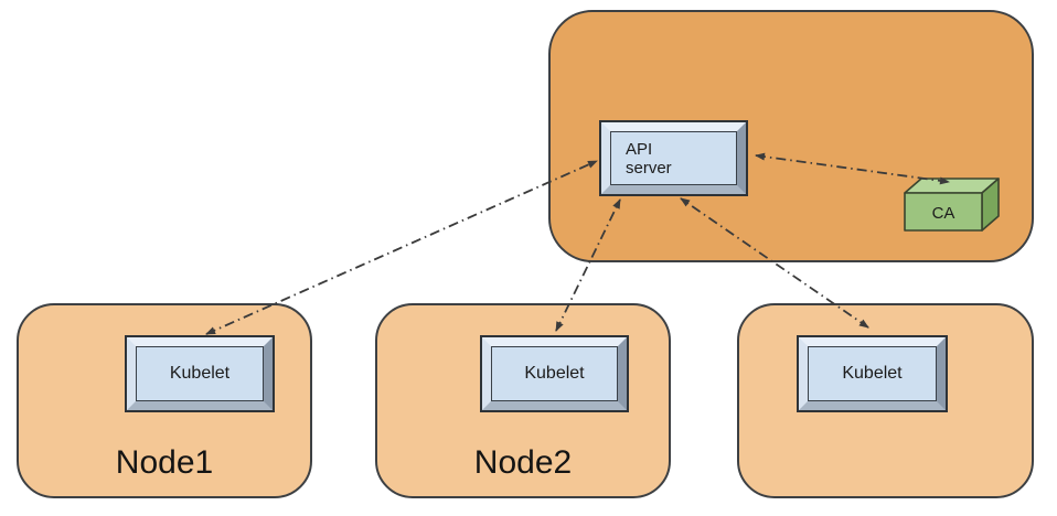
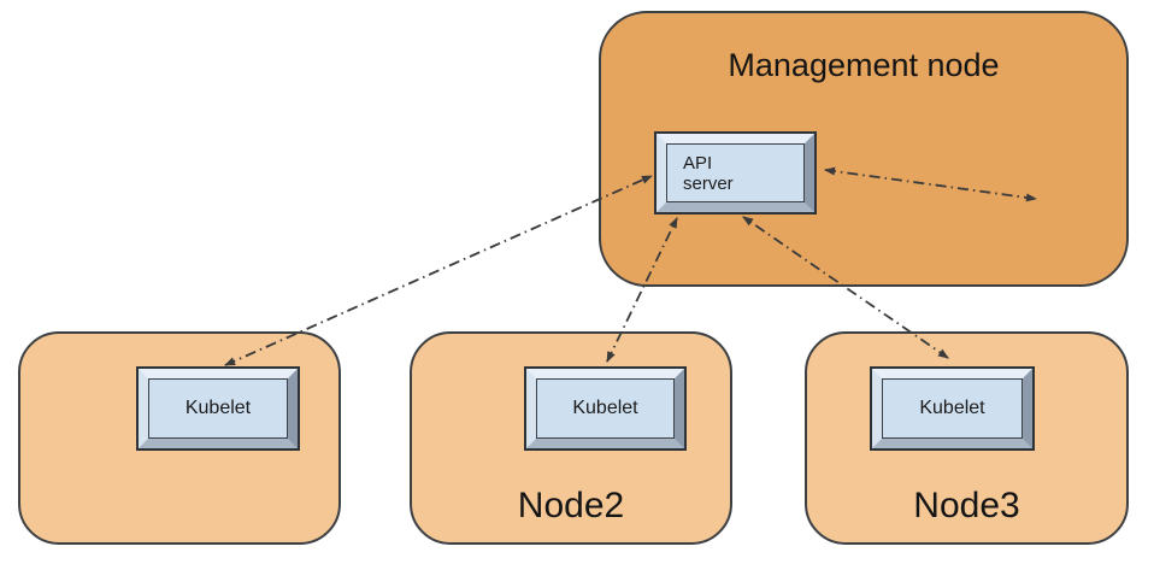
+ Management node
  API server
- CA
  Kubelet
- Node1
  Kubelet
  Node2
  Kubelet
+ Node3
